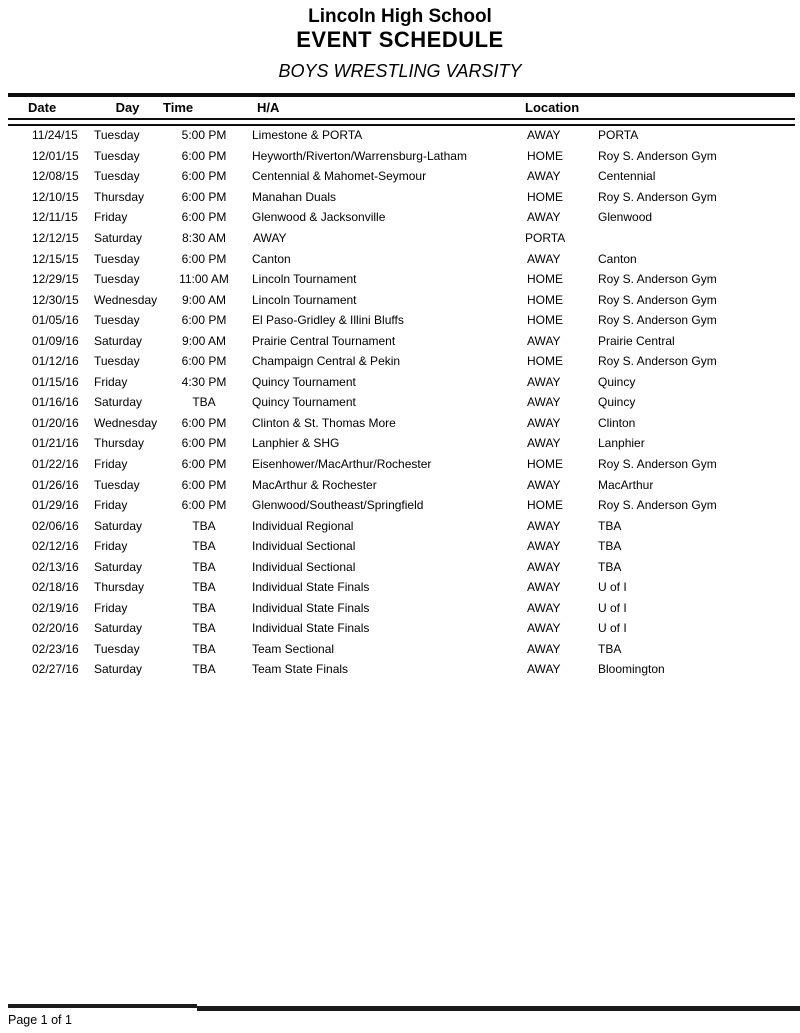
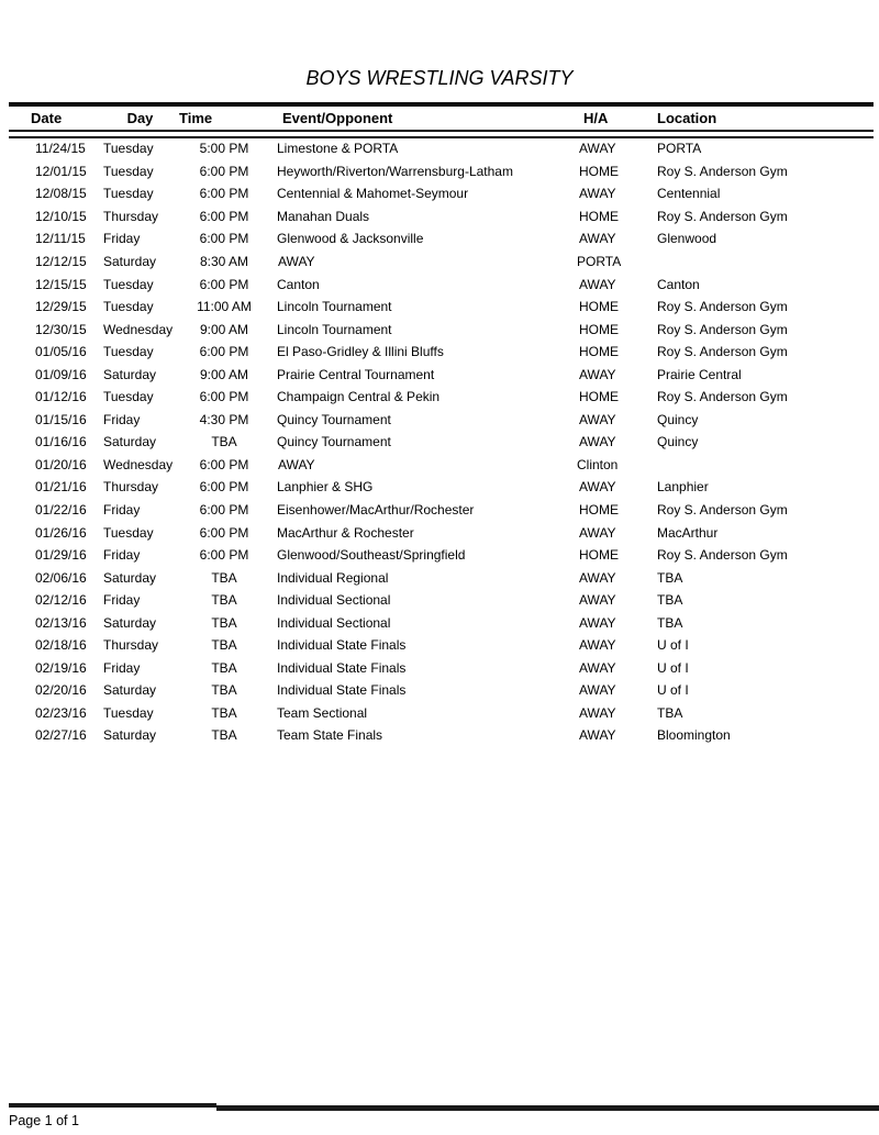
- Lincoln High School
- EVENT SCHEDULE
  BOYS WRESTLING VARSITY
  Date
  Day
  Time
+ Event/Opponent
  H/A
  Location
  11/24/15
  Tuesday
  5:00 PM
  Limestone & PORTA
  AWAY
  PORTA
  12/01/15
  Tuesday
  6:00 PM
  Heyworth/Riverton/Warrensburg-Latham
  HOME
  Roy S. Anderson Gym
  12/08/15
  Tuesday
  6:00 PM
  Centennial & Mahomet-Seymour
  AWAY
  Centennial
  12/10/15
  Thursday
  6:00 PM
  Manahan Duals
  HOME
  Roy S. Anderson Gym
  12/11/15
  Friday
  6:00 PM
  Glenwood & Jacksonville
  AWAY
  Glenwood
  12/12/15
  Saturday
  8:30 AM
  AWAY
  PORTA
  12/15/15
  Tuesday
  6:00 PM
  Canton
  AWAY
  Canton
  12/29/15
  Tuesday
  11:00 AM
  Lincoln Tournament
  HOME
  Roy S. Anderson Gym
  12/30/15
  Wednesday
  9:00 AM
  Lincoln Tournament
  HOME
  Roy S. Anderson Gym
  01/05/16
  Tuesday
  6:00 PM
  El Paso-Gridley & Illini Bluffs
  HOME
  Roy S. Anderson Gym
  01/09/16
  Saturday
  9:00 AM
  Prairie Central Tournament
  AWAY
  Prairie Central
  01/12/16
  Tuesday
  6:00 PM
  Champaign Central & Pekin
  HOME
  Roy S. Anderson Gym
  01/15/16
  Friday
  4:30 PM
  Quincy Tournament
  AWAY
  Quincy
  01/16/16
  Saturday
  TBA
  Quincy Tournament
  AWAY
  Quincy
  01/20/16
  Wednesday
  6:00 PM
- Clinton & St. Thomas More
  AWAY
  Clinton
  01/21/16
  Thursday
  6:00 PM
  Lanphier & SHG
  AWAY
  Lanphier
  01/22/16
  Friday
  6:00 PM
  Eisenhower/MacArthur/Rochester
  HOME
  Roy S. Anderson Gym
  01/26/16
  Tuesday
  6:00 PM
  MacArthur & Rochester
  AWAY
  MacArthur
  01/29/16
  Friday
  6:00 PM
  Glenwood/Southeast/Springfield
  HOME
  Roy S. Anderson Gym
  02/06/16
  Saturday
  TBA
  Individual Regional
  AWAY
  TBA
  02/12/16
  Friday
  TBA
  Individual Sectional
  AWAY
  TBA
  02/13/16
  Saturday
  TBA
  Individual Sectional
  AWAY
  TBA
  02/18/16
  Thursday
  TBA
  Individual State Finals
  AWAY
  U of I
  02/19/16
  Friday
  TBA
  Individual State Finals
  AWAY
  U of I
  02/20/16
  Saturday
  TBA
  Individual State Finals
  AWAY
  U of I
  02/23/16
  Tuesday
  TBA
  Team Sectional
  AWAY
  TBA
  02/27/16
  Saturday
  TBA
  Team State Finals
  AWAY
  Bloomington
  Page 1 of 1
